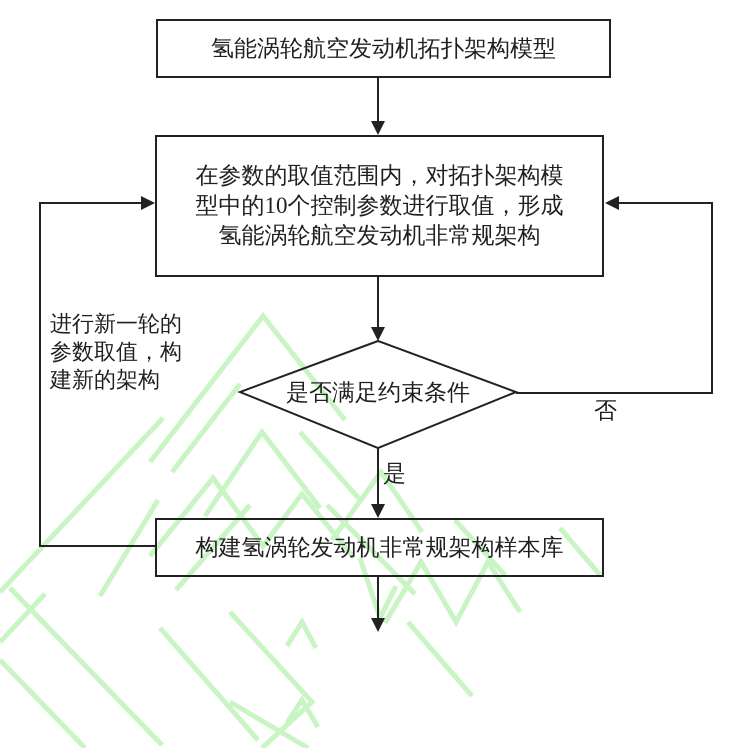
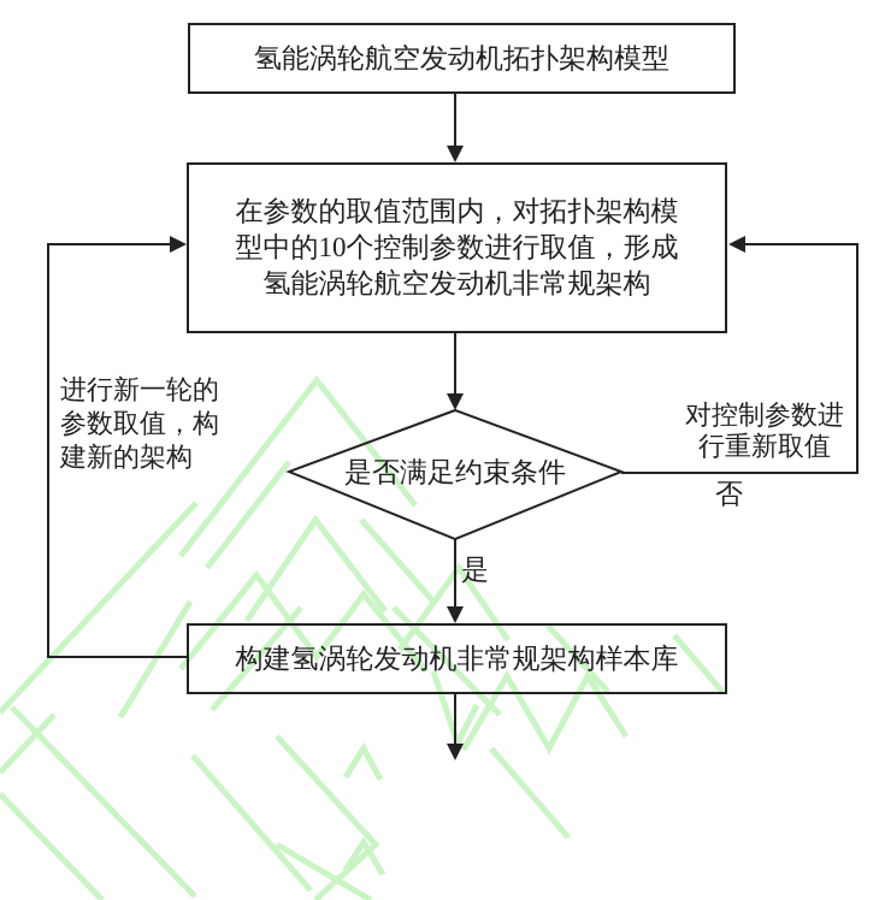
  氢能涡轮航空发动机拓扑架构模型
  在参数的取值范围内，对拓扑架构模
  型中的10个控制参数进行取值，形成
  氢能涡轮航空发动机非常规架构
  是否满足约束条件
  构建氢涡轮发动机非常规架构样本库
  进行新一轮的
  参数取值，构
  建新的架构
+ 对控制参数进
+ 行重新取值
  是
  否
